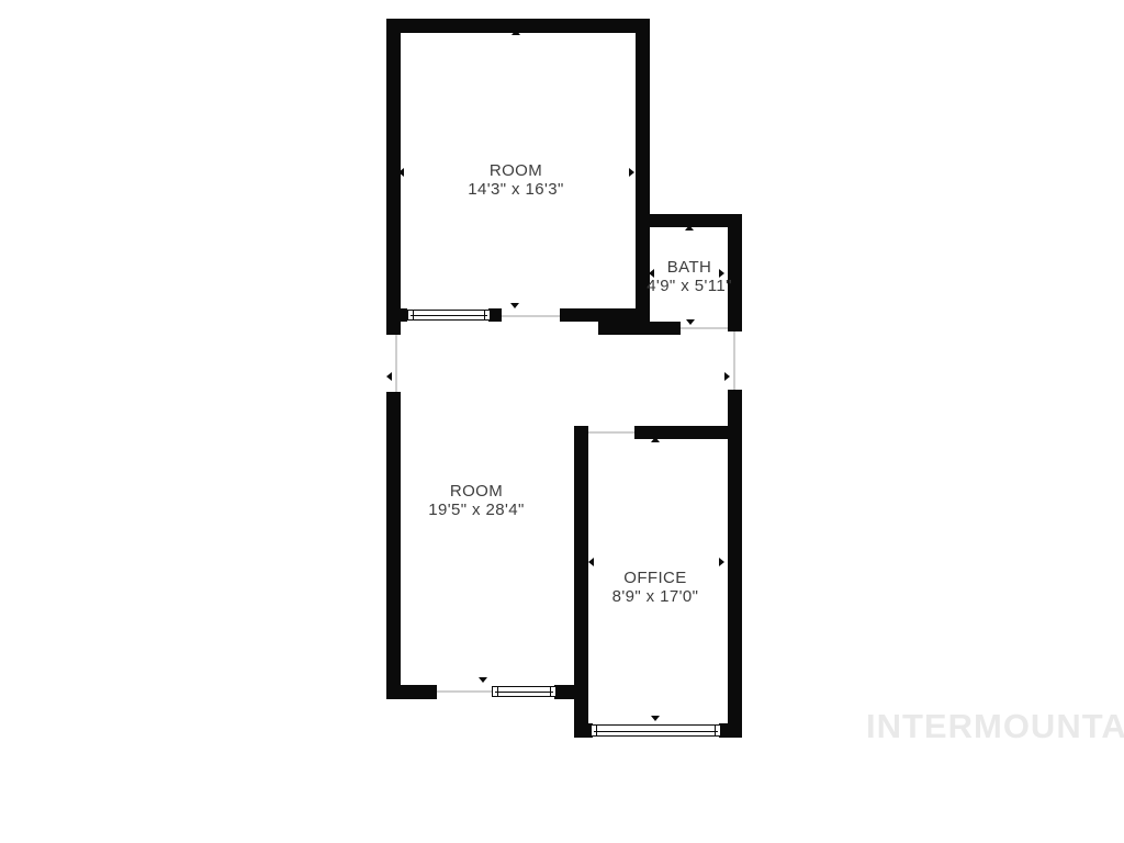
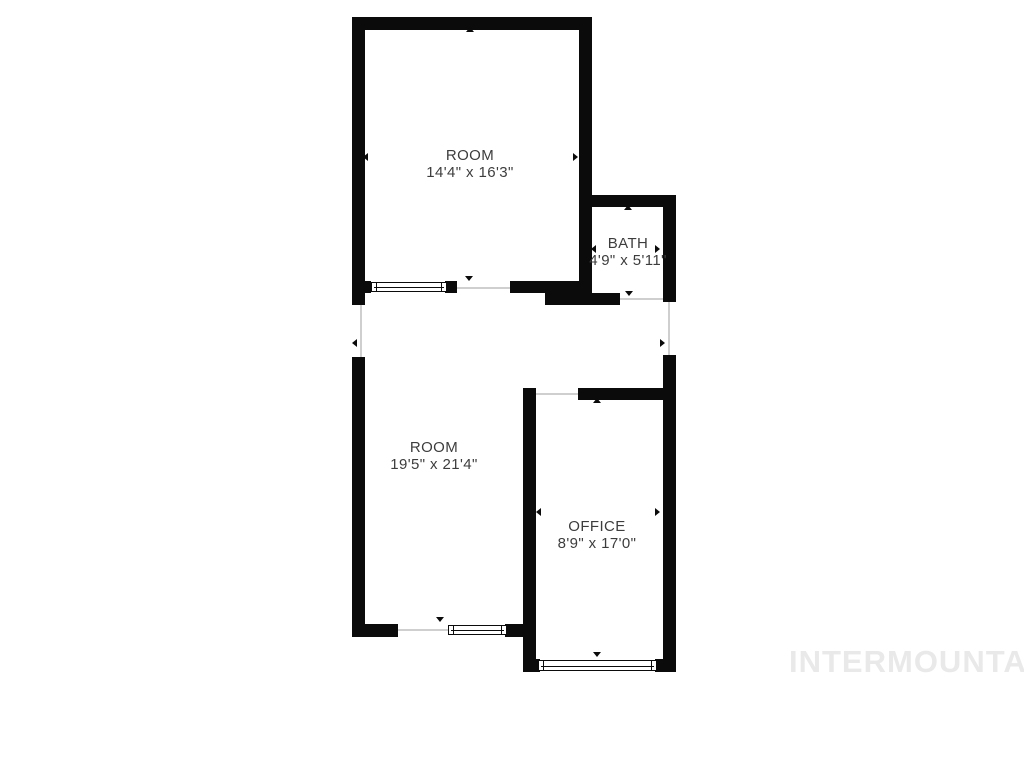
  ROOM
- 14'3" x 16'3"
+ 14'4" x 16'3"
  BATH
  4'9" x 5'11"
  ROOM
- 19'5" x 28'4"
+ 19'5" x 21'4"
  OFFICE
  8'9" x 17'0"
